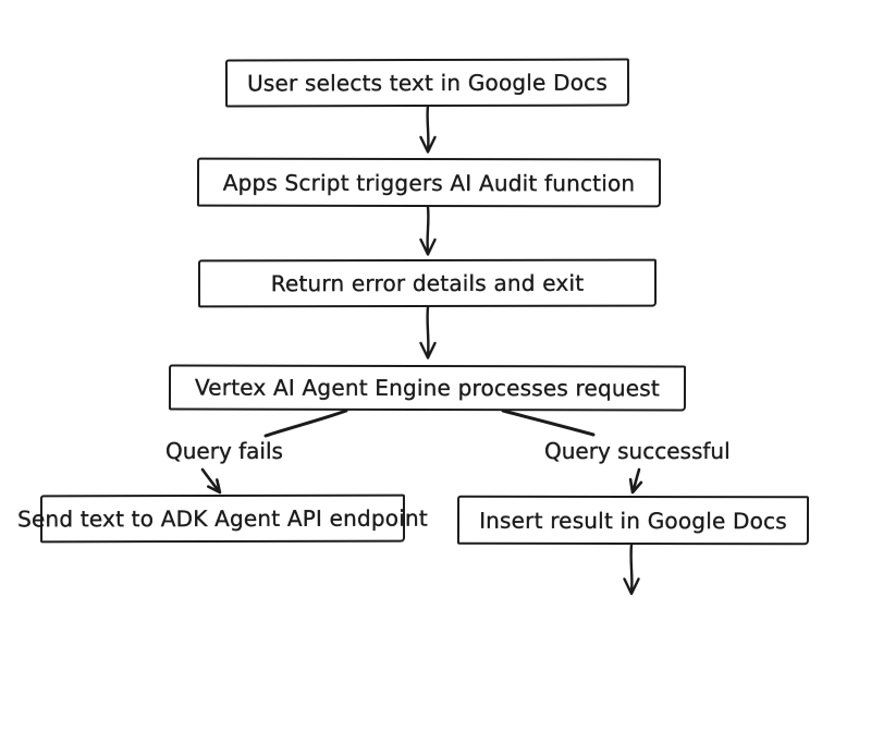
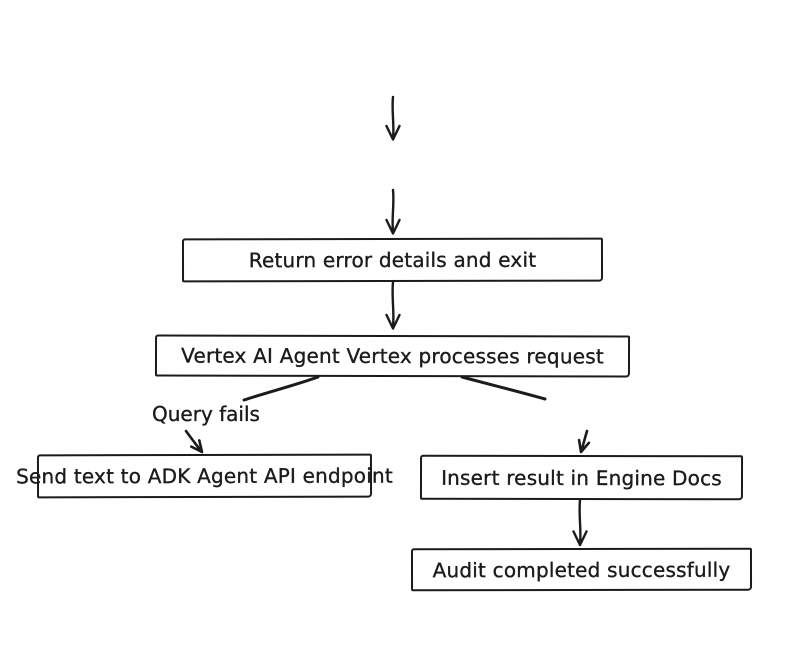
- User selects text in Google Docs
- Apps Script triggers AI Audit function
  Return error details and exit
- Vertex AI Agent Engine processes request
+ Vertex AI Agent Vertex processes request
  Query fails
- Query successful
  Send text to ADK Agent API endpoint
- Insert result in Google Docs
+ Insert result in Engine Docs
+ Audit completed successfully
